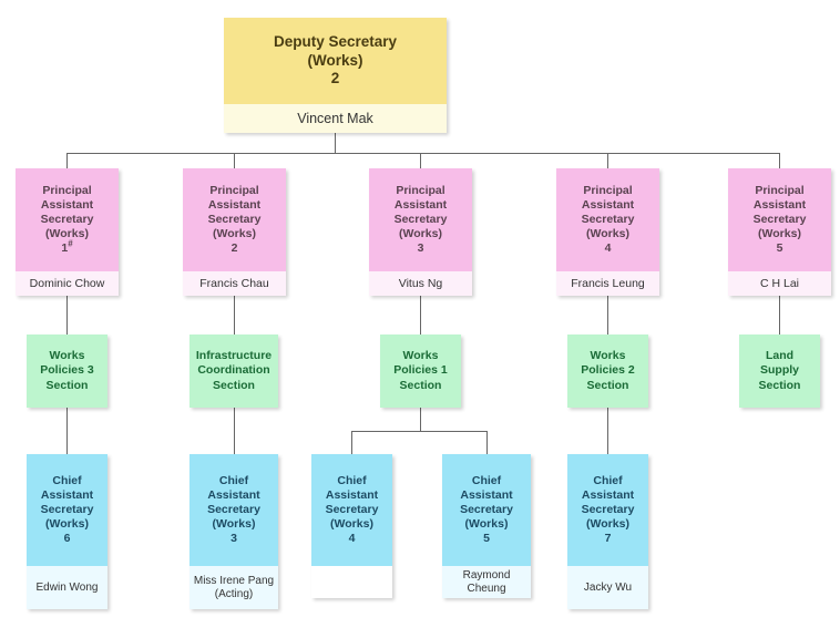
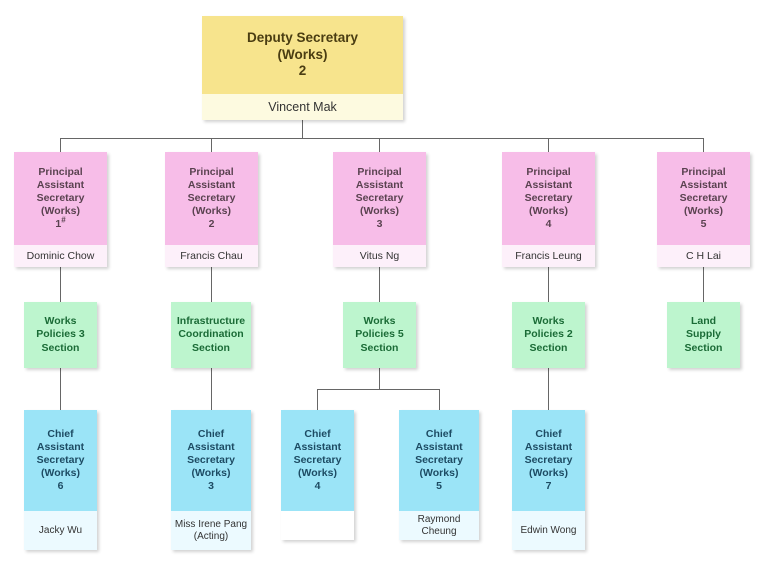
  Deputy Secretary
  (Works)
  2
  Vincent Mak
  Principal
  Assistant
  Secretary
  (Works)
  1#
  Dominic Chow
  Principal
  Assistant
  Secretary
  (Works)
  2
  Francis Chau
  Principal
  Assistant
  Secretary
  (Works)
  3
  Vitus Ng
  Principal
  Assistant
  Secretary
  (Works)
  4
  Francis Leung
  Principal
  Assistant
  Secretary
  (Works)
  5
  C H Lai
  Works
  Policies 3
  Section
  Infrastructure
  Coordination
  Section
  Works
- Policies 1
+ Policies 5
  Section
  Works
  Policies 2
  Section
  Land
  Supply
  Section
  Chief
  Assistant
  Secretary
  (Works)
  6
- Edwin Wong
+ Jacky Wu
  Chief
  Assistant
  Secretary
  (Works)
  3
  Miss Irene Pang
  (Acting)
  Chief
  Assistant
  Secretary
  (Works)
  4
  Chief
  Assistant
  Secretary
  (Works)
  5
  Raymond Cheung
  Chief
  Assistant
  Secretary
  (Works)
  7
- Jacky Wu
+ Edwin Wong
